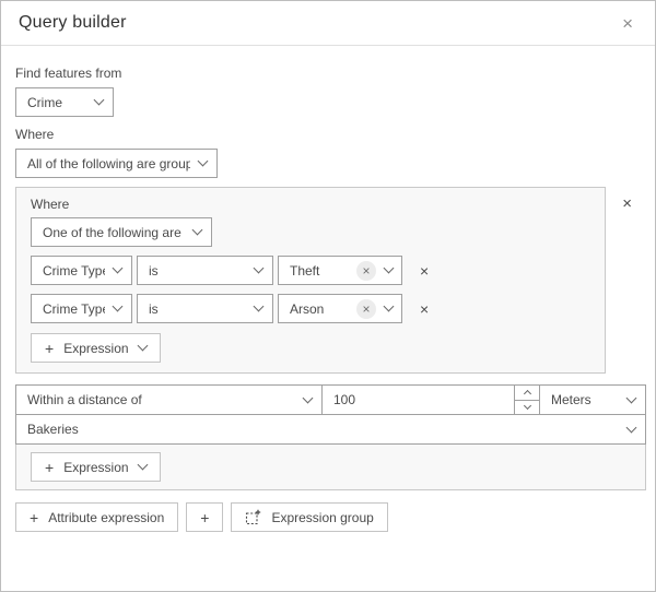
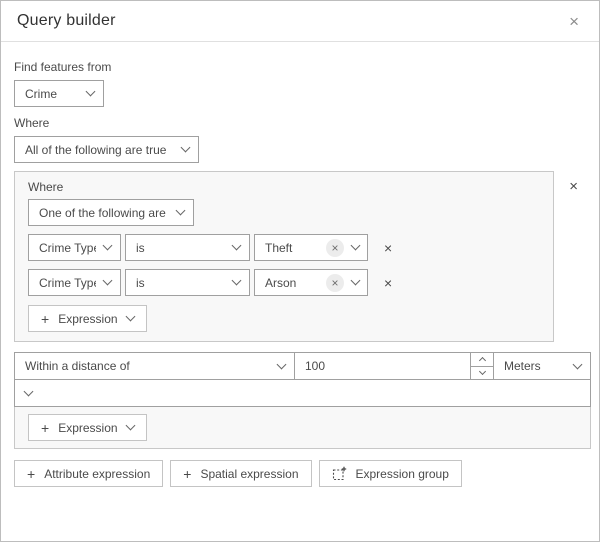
  Query builder
  ×
  Find features from
  Crime
  Where
- All of the following are group
+ All of the following are true
  Where
  One of the following are
  Crime Typ
  is
  Theft
  ×
  ×
  Crime Typ
  is
  Arson
  ×
  ×
  +
  Expression
  ×
  Within a distance of
  100
  Meters
- Bakeries
  +
  Expression
  +
  Attribute expression
  +
+ Spatial expression
  Expression group
